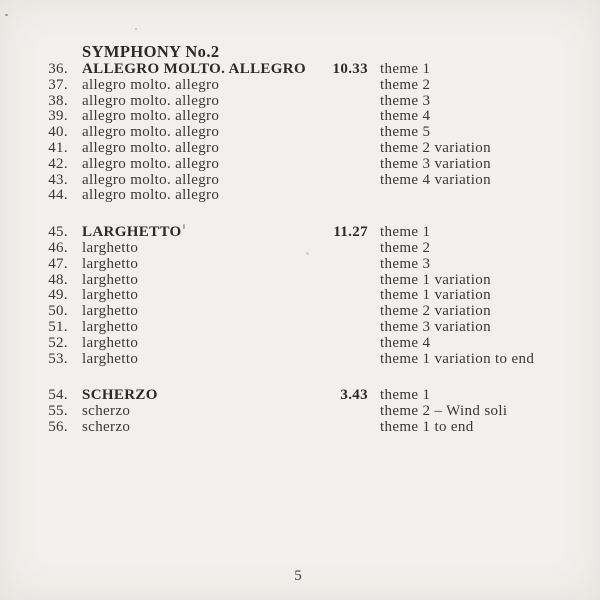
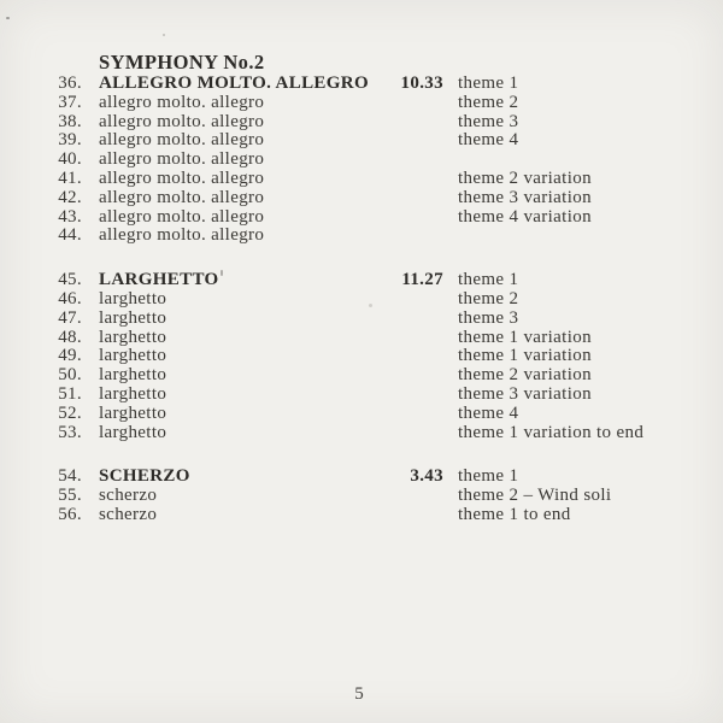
  SYMPHONY No.2
  36.
  ALLEGRO MOLTO. ALLEGRO
  10.33
  theme 1
  37.
  allegro molto. allegro
  theme 2
  38.
  allegro molto. allegro
  theme 3
  39.
  allegro molto. allegro
  theme 4
  40.
  allegro molto. allegro
- theme 5
  41.
  allegro molto. allegro
  theme 2 variation
  42.
  allegro molto. allegro
  theme 3 variation
  43.
  allegro molto. allegro
  theme 4 variation
  44.
  allegro molto. allegro
  45.
  LARGHETTO
  11.27
  theme 1
  46.
  larghetto
  theme 2
  47.
  larghetto
  theme 3
  48.
  larghetto
  theme 1 variation
  49.
  larghetto
  theme 1 variation
  50.
  larghetto
  theme 2 variation
  51.
  larghetto
  theme 3 variation
  52.
  larghetto
  theme 4
  53.
  larghetto
  theme 1 variation to end
  54.
  SCHERZO
  3.43
  theme 1
  55.
  scherzo
  theme 2 – Wind soli
  56.
  scherzo
  theme 1 to end
  5
